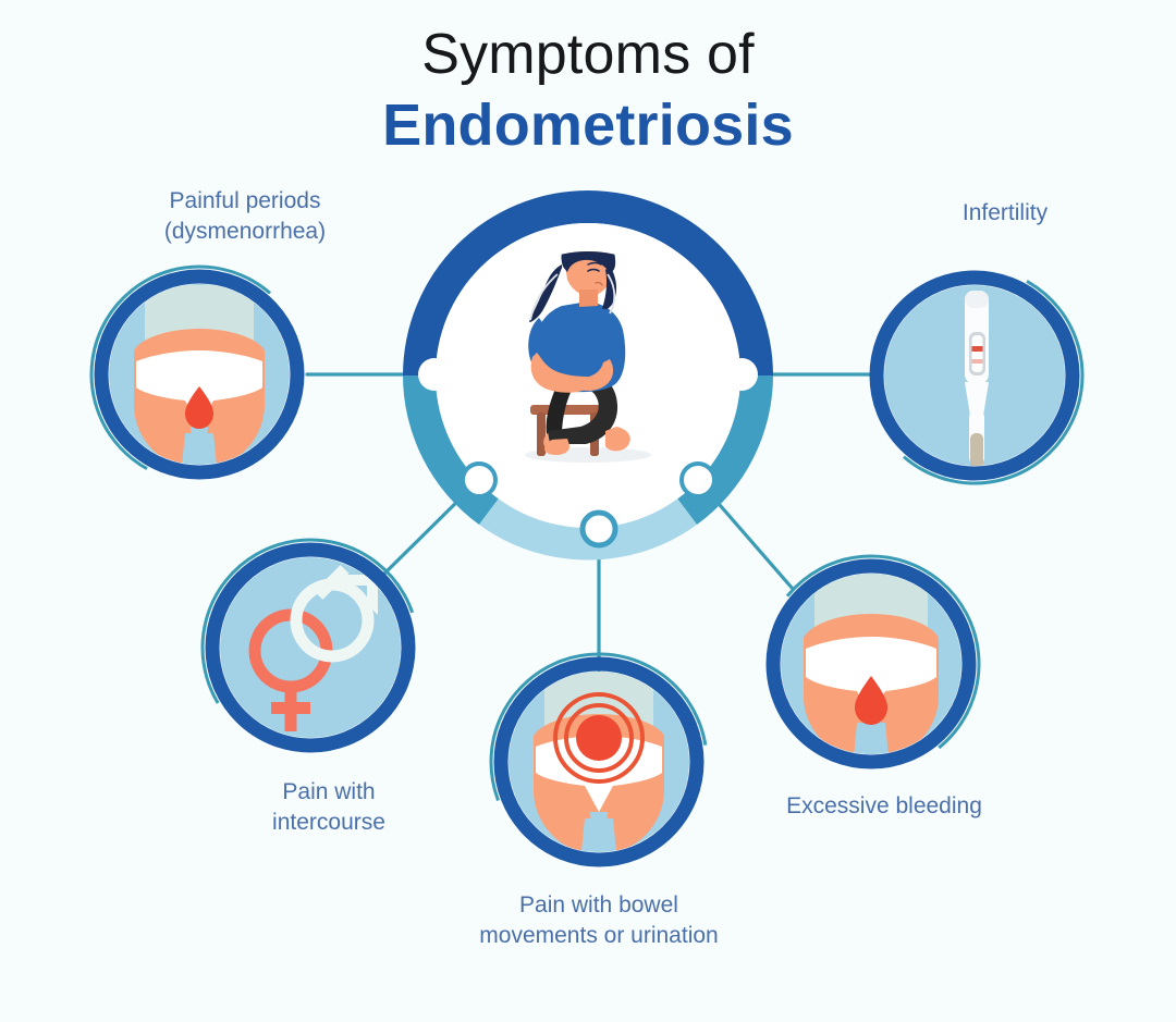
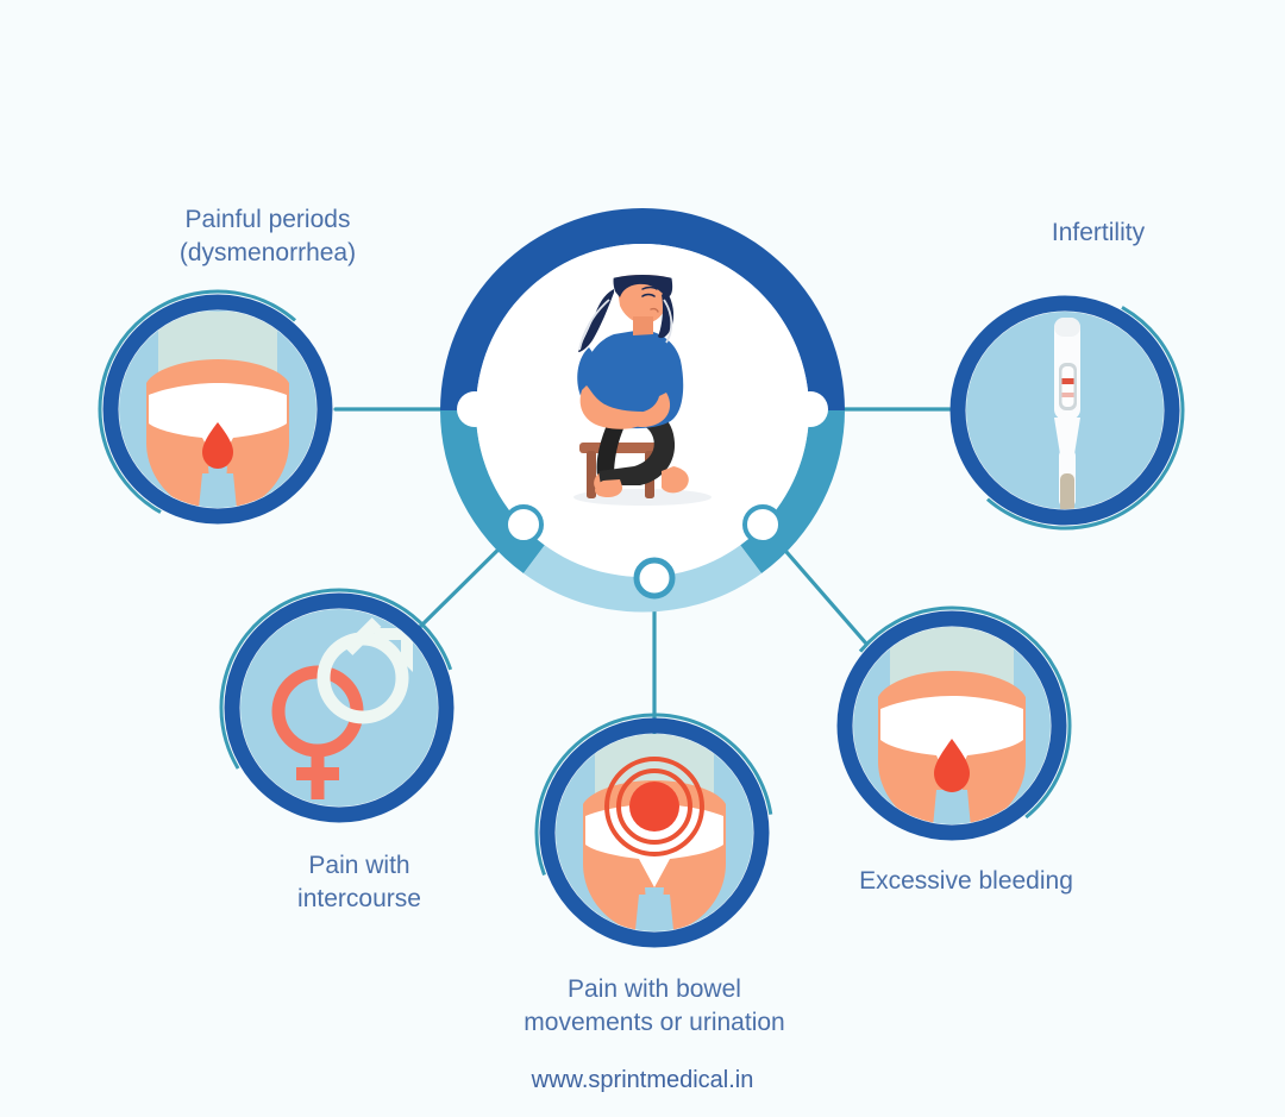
- Symptoms of
- Endometriosis
  Painful periods
  (dysmenorrhea)
  Infertility
  Pain with
  intercourse
  Pain with bowel
  movements or urination
  Excessive bleeding
+ www.sprintmedical.in
